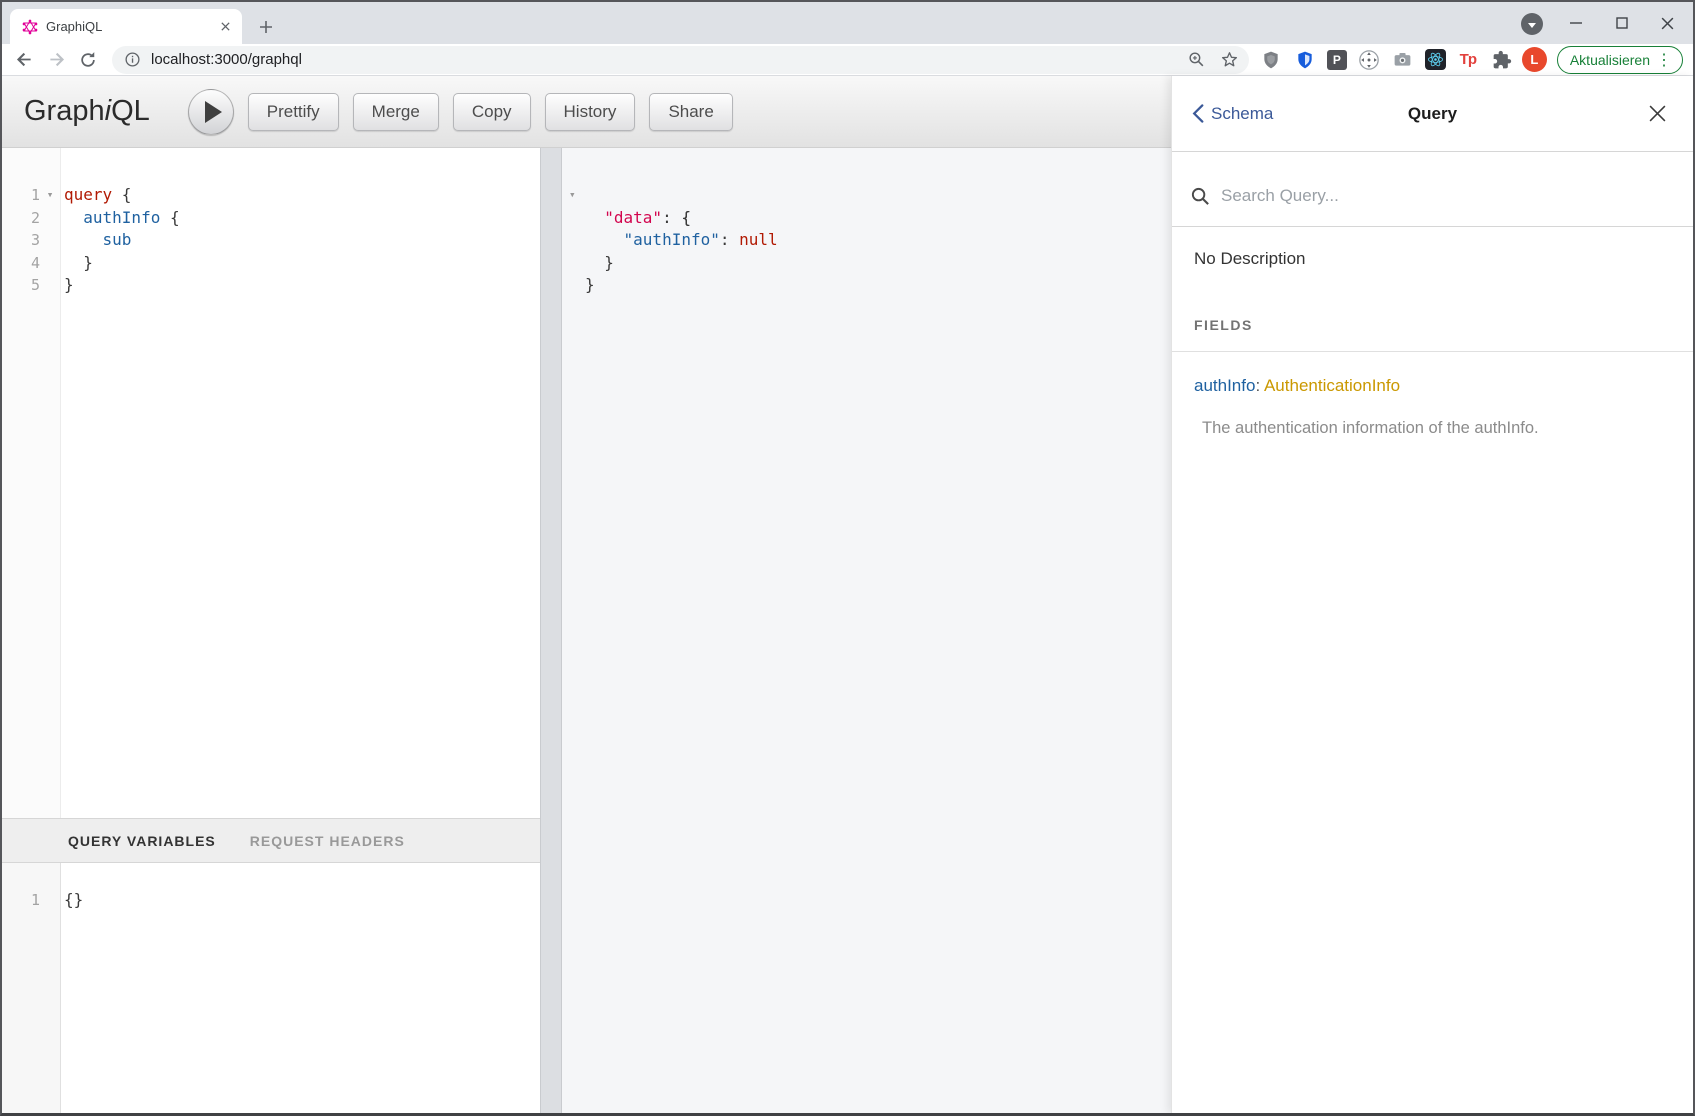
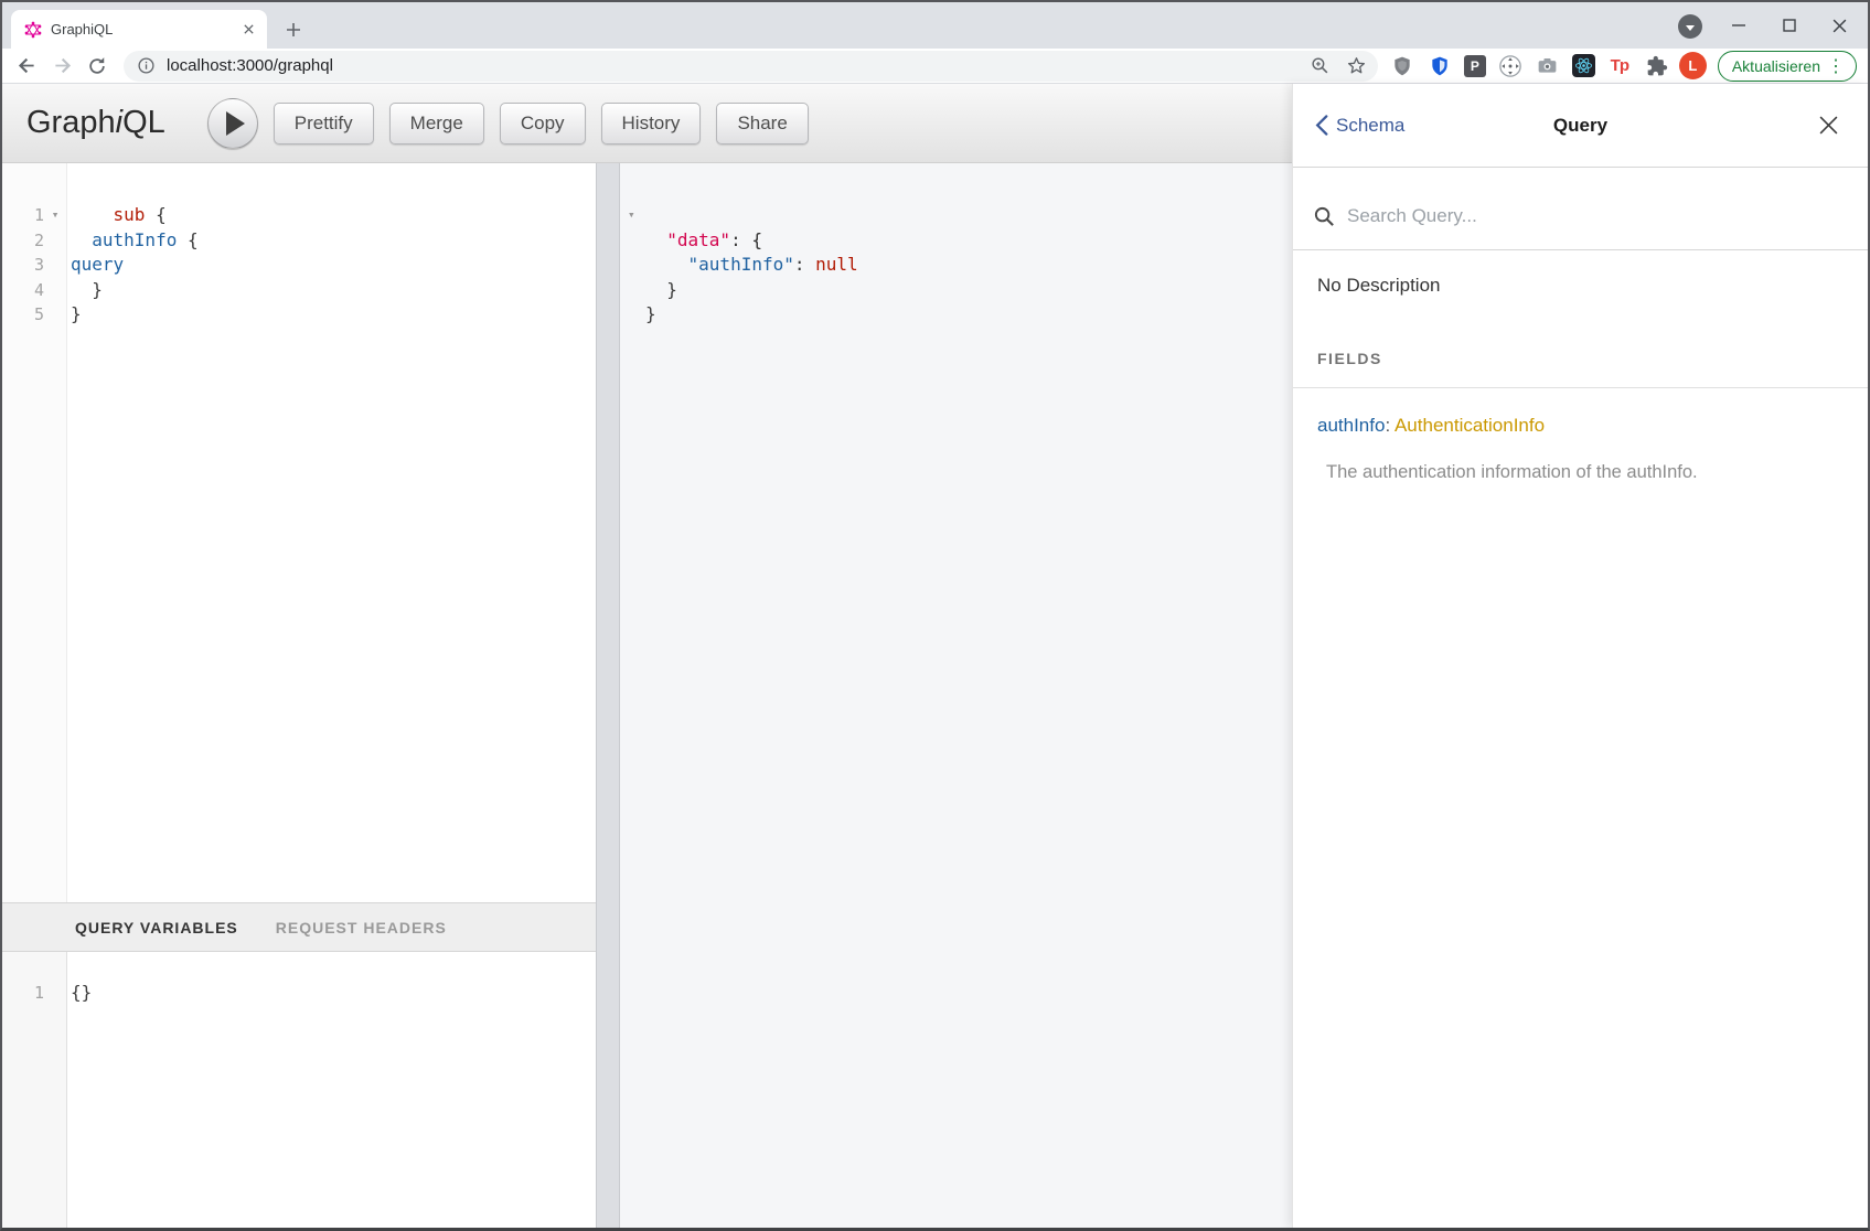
  GraphiQL
  localhost:3000/graphql
  P
  Tp
  L
  Aktualisieren
  ⋮
  GraphiQL
  Prettify
  Merge
  Copy
  History
  Share
  1
  ▾
- query {
+ sub {
  2
  authInfo {
  3
- sub
+ query
  4
  }
  5
  }
  QUERY VARIABLES
  REQUEST HEADERS
  1
  {}
  ▾
  {
  "data": {
  "authInfo": null
  }
  }
  Schema
  Query
  Search Query...
  No Description
  FIELDS
  authInfo: AuthenticationInfo
  The authentication information of the authInfo.
